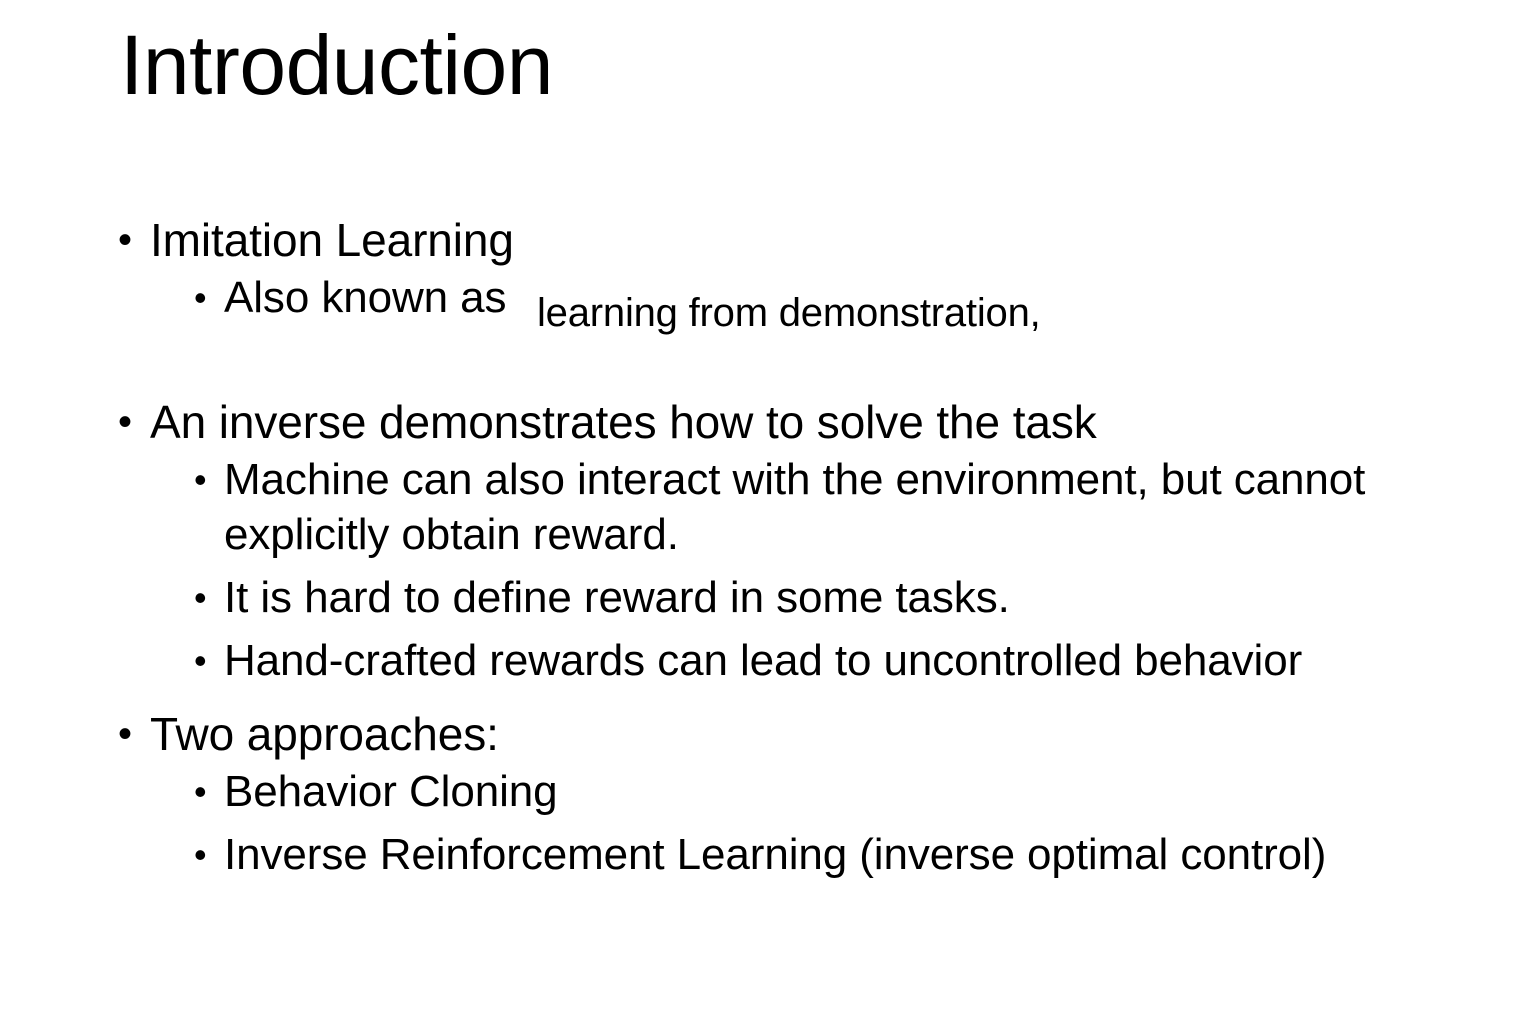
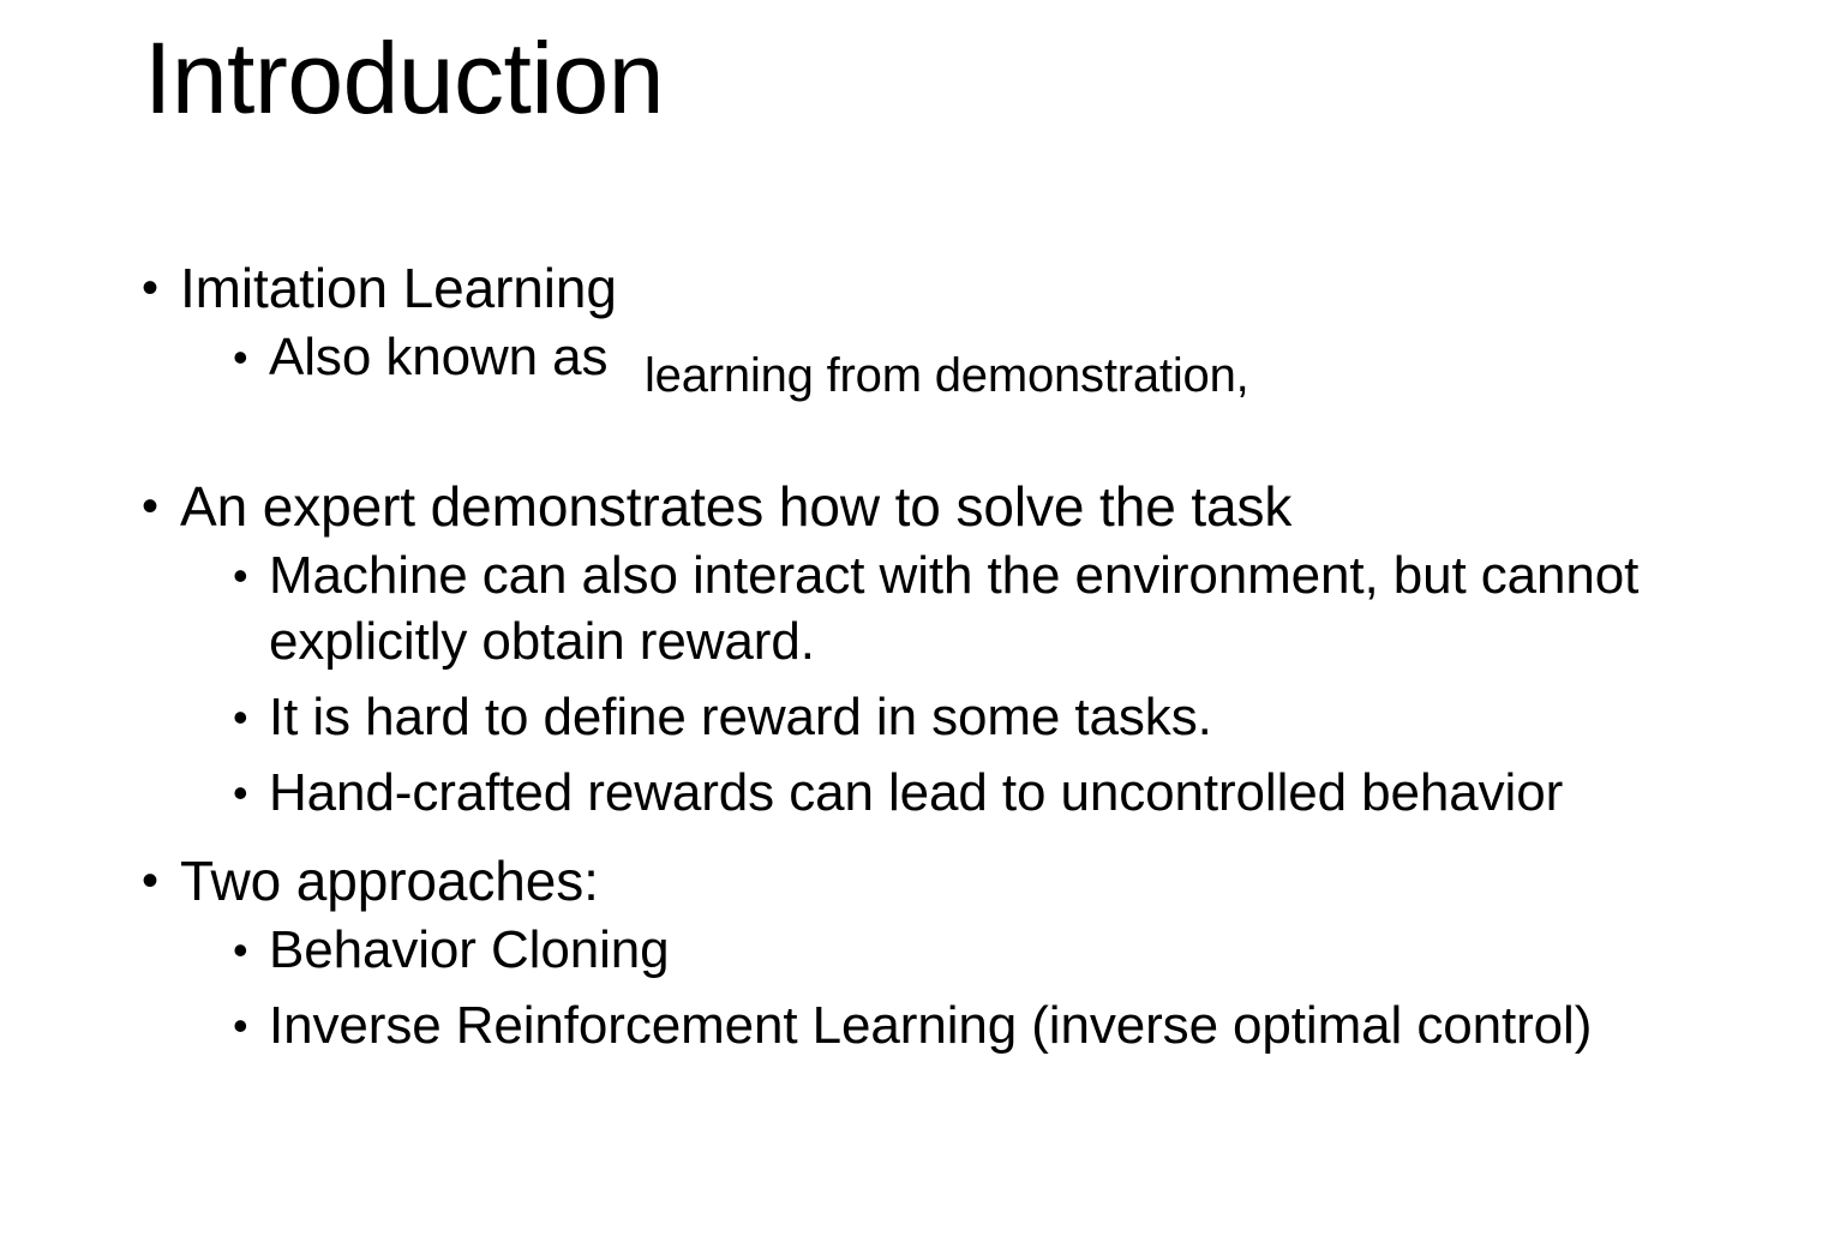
  Introduction
  •
  Imitation Learning
  •
  Also known as
  •
- An inverse demonstrates how to solve the task
+ An expert demonstrates how to solve the task
  •
  Machine can also interact with the environment, but cannot explicitly obtain reward.
  •
  It is hard to define reward in some tasks.
  •
  Hand-crafted rewards can lead to uncontrolled behavior
  •
  Two approaches:
  •
  Behavior Cloning
  •
  Inverse Reinforcement Learning (inverse optimal control)
  learning from demonstration,
